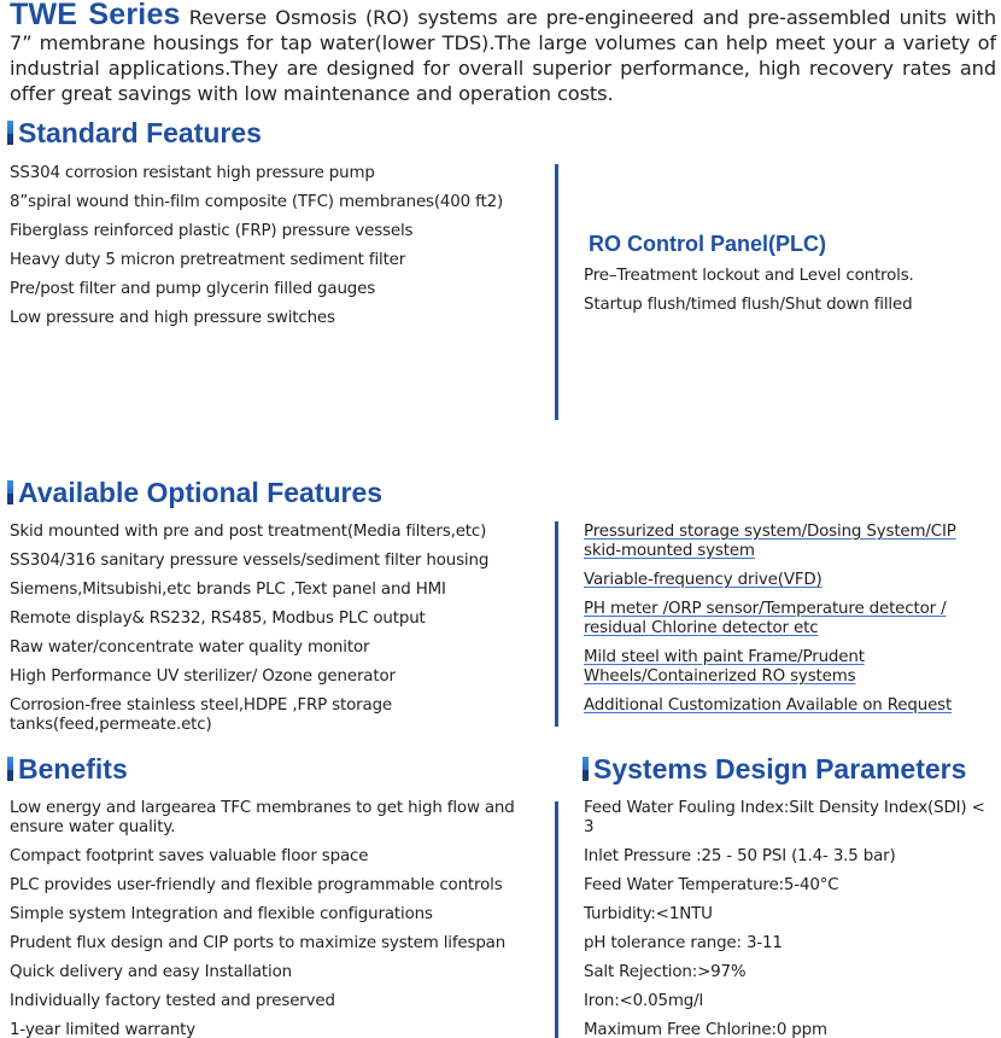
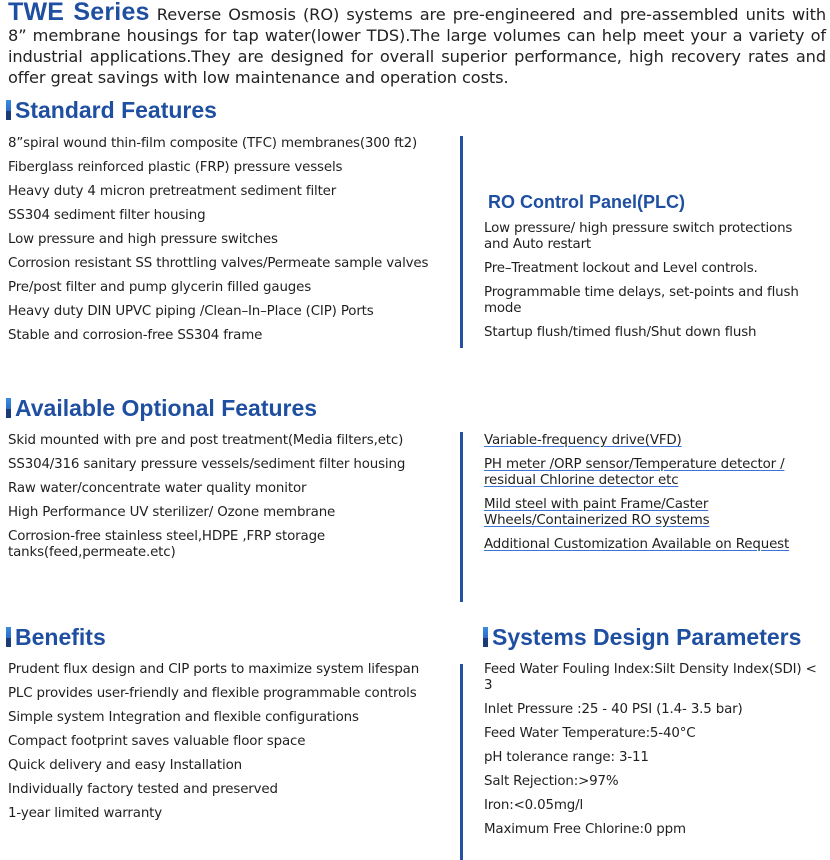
- TWE Series Reverse Osmosis (RO) systems are pre-engineered and pre-assembled units with 7” membrane housings for tap water(lower TDS).The large volumes can help meet your a variety of industrial applications.They are designed for overall superior performance, high recovery rates and offer great savings with low maintenance and operation costs.
+ TWE Series Reverse Osmosis (RO) systems are pre-engineered and pre-assembled units with 8” membrane housings for tap water(lower TDS).The large volumes can help meet your a variety of industrial applications.They are designed for overall superior performance, high recovery rates and offer great savings with low maintenance and operation costs.
  Standard Features
- SS304 corrosion resistant high pressure pump
- 8”spiral wound thin-film composite (TFC) membranes(400 ft2)
+ 8”spiral wound thin-film composite (TFC) membranes(300 ft2)
  Fiberglass reinforced plastic (FRP) pressure vessels
- Heavy duty 5 micron pretreatment sediment filter
+ Heavy duty 4 micron pretreatment sediment filter
+ SS304 sediment filter housing
- Pre/post filter and pump glycerin filled gauges
+ Low pressure and high pressure switches
+ Corrosion resistant SS throttling valves/Permeate sample valves
- Low pressure and high pressure switches
+ Pre/post filter and pump glycerin filled gauges
+ Heavy duty DIN UPVC piping /Clean–In–Place (CIP) Ports
+ Stable and corrosion-free SS304 frame
  RO Control Panel(PLC)
+ Low pressure/ high pressure switch protections and Auto restart
  Pre–Treatment lockout and Level controls.
+ Programmable time delays, set-points and flush mode
- Startup flush/timed flush/Shut down filled
+ Startup flush/timed flush/Shut down flush
  Available Optional Features
  Skid mounted with pre and post treatment(Media filters,etc)
  SS304/316 sanitary pressure vessels/sediment filter housing
- Siemens,Mitsubishi,etc brands PLC ,Text panel and HMI
- Remote display& RS232, RS485, Modbus PLC output
  Raw water/concentrate water quality monitor
- High Performance UV sterilizer/ Ozone generator
+ High Performance UV sterilizer/ Ozone membrane
  Corrosion-free stainless steel,HDPE ,FRP storage tanks(feed,permeate.etc)
- Pressurized storage system/Dosing System/CIP skid-mounted system
  Variable-frequency drive(VFD)
  PH meter /ORP sensor/Temperature detector / residual Chlorine detector etc
- Mild steel with paint Frame/Prudent Wheels/Containerized RO systems
+ Mild steel with paint Frame/Caster Wheels/Containerized RO systems
  Additional Customization Available on Request
  Benefits
- Low energy and largearea TFC membranes to get high flow and ensure water quality.
- Compact footprint saves valuable floor space
+ Prudent flux design and CIP ports to maximize system lifespan
  PLC provides user-friendly and flexible programmable controls
  Simple system Integration and flexible configurations
- Prudent flux design and CIP ports to maximize system lifespan
+ Compact footprint saves valuable floor space
  Quick delivery and easy Installation
  Individually factory tested and preserved
  1-year limited warranty
  Systems Design Parameters
  Feed Water Fouling Index:Silt Density Index(SDI) < 3
- Inlet Pressure :25 - 50 PSI (1.4- 3.5 bar)
+ Inlet Pressure :25 - 40 PSI (1.4- 3.5 bar)
  Feed Water Temperature:5-40°C
- Turbidity:<1NTU
  pH tolerance range: 3-11
  Salt Rejection:>97%
  Iron:<0.05mg/l
  Maximum Free Chlorine:0 ppm
